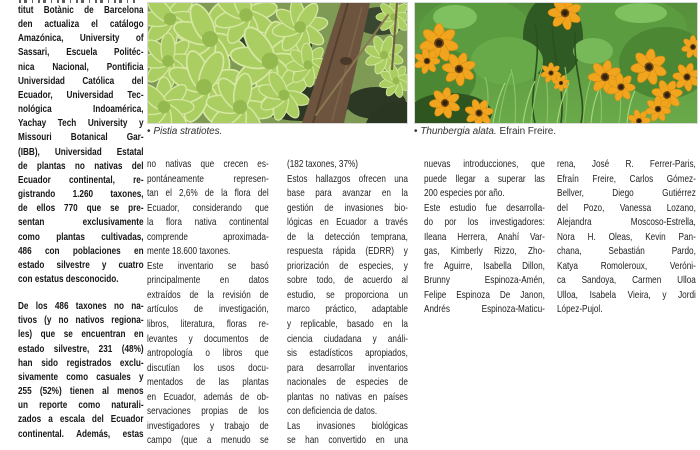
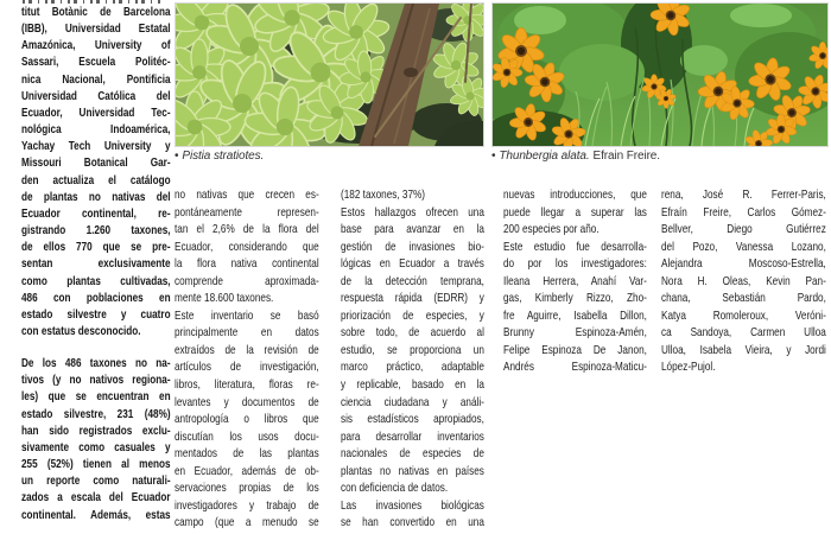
  titut Botànic de Barcelona
- den actualiza el catálogo
+ (IBB), Universidad Estatal
  Amazónica, University of
  Sassari, Escuela Politéc-
  nica Nacional, Pontificia
  Universidad Católica del
  Ecuador, Universidad Tec-
  nológica Indoamérica,
  Yachay Tech University y
  Missouri Botanical Gar-
- (IBB), Universidad Estatal
+ den actualiza el catálogo
  de plantas no nativas del
  Ecuador continental, re-
  gistrando 1.260 taxones,
  de ellos 770 que se pre-
  sentan exclusivamente
  como plantas cultivadas,
  486 con poblaciones en
  estado silvestre y cuatro
  con estatus desconocido.
  De los 486 taxones no na-
  tivos (y no nativos regiona-
  les) que se encuentran en
  estado silvestre, 231 (48%)
  han sido registrados exclu-
  sivamente como casuales y
  255 (52%) tienen al menos
  un reporte como naturali-
  zados a escala del Ecuador
  continental. Además, estas
  • Pistia stratiotes.
  • Thunbergia alata. Efrain Freire.
  no nativas que crecen es-
  pontáneamente represen-
  tan el 2,6% de la flora del
  Ecuador, considerando que
  la flora nativa continental
  comprende aproximada-
  mente 18.600 taxones.
  Este inventario se basó
  principalmente en datos
  extraídos de la revisión de
  artículos de investigación,
  libros, literatura, floras re-
  levantes y documentos de
  antropología o libros que
  discutían los usos docu-
  mentados de las plantas
  en Ecuador, además de ob-
  servaciones propias de los
  investigadores y trabajo de
  campo (que a menudo se
  (182 taxones, 37%)
  Estos hallazgos ofrecen una
  base para avanzar en la
  gestión de invasiones bio-
  lógicas en Ecuador a través
  de la detección temprana,
  respuesta rápida (EDRR) y
  priorización de especies, y
  sobre todo, de acuerdo al
  estudio, se proporciona un
  marco práctico, adaptable
  y replicable, basado en la
  ciencia ciudadana y análi-
  sis estadísticos apropiados,
  para desarrollar inventarios
  nacionales de especies de
  plantas no nativas en países
  con deficiencia de datos.
  Las invasiones biológicas
  se han convertido en una
  nuevas introducciones, que
  puede llegar a superar las
  200 especies por año.
  Este estudio fue desarrolla-
  do por los investigadores:
  Ileana Herrera, Anahí Var-
  gas, Kimberly Rizzo, Zho-
  fre Aguirre, Isabella Dillon,
  Brunny Espinoza-Amén,
  Felipe Espinoza De Janon,
  Andrés Espinoza-Maticu-
  rena, José R. Ferrer-Paris,
  Efraín Freire, Carlos Gómez-
  Bellver, Diego Gutiérrez
  del Pozo, Vanessa Lozano,
  Alejandra Moscoso-Estrella,
  Nora H. Oleas, Kevin Pan-
  chana, Sebastián Pardo,
  Katya Romoleroux, Veróni-
  ca Sandoya, Carmen Ulloa
  Ulloa, Isabela Vieira, y Jordi
  López-Pujol.
